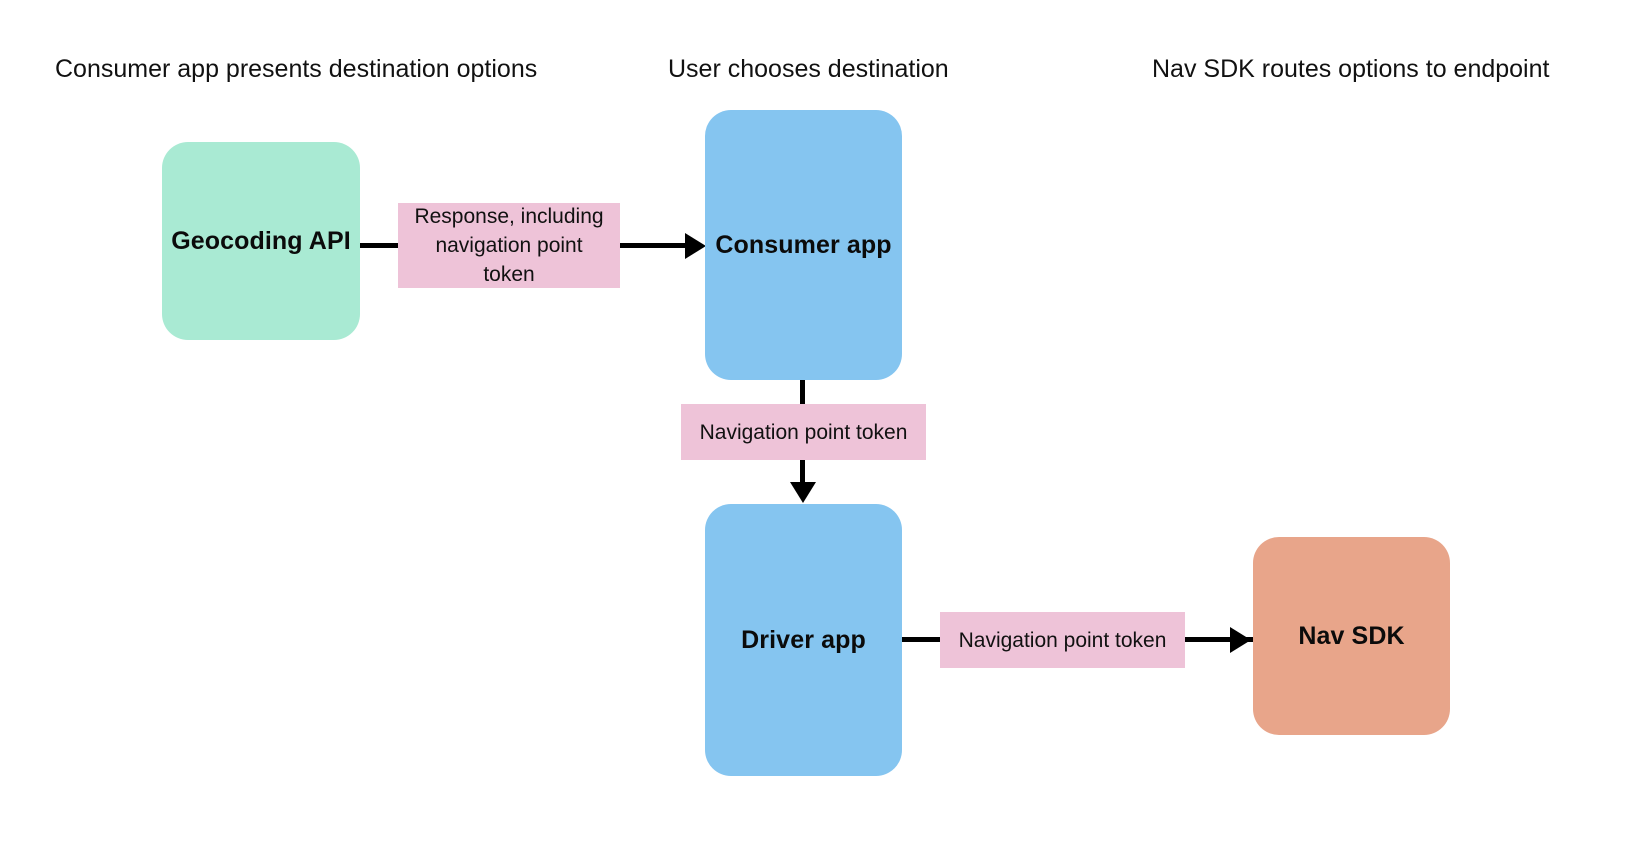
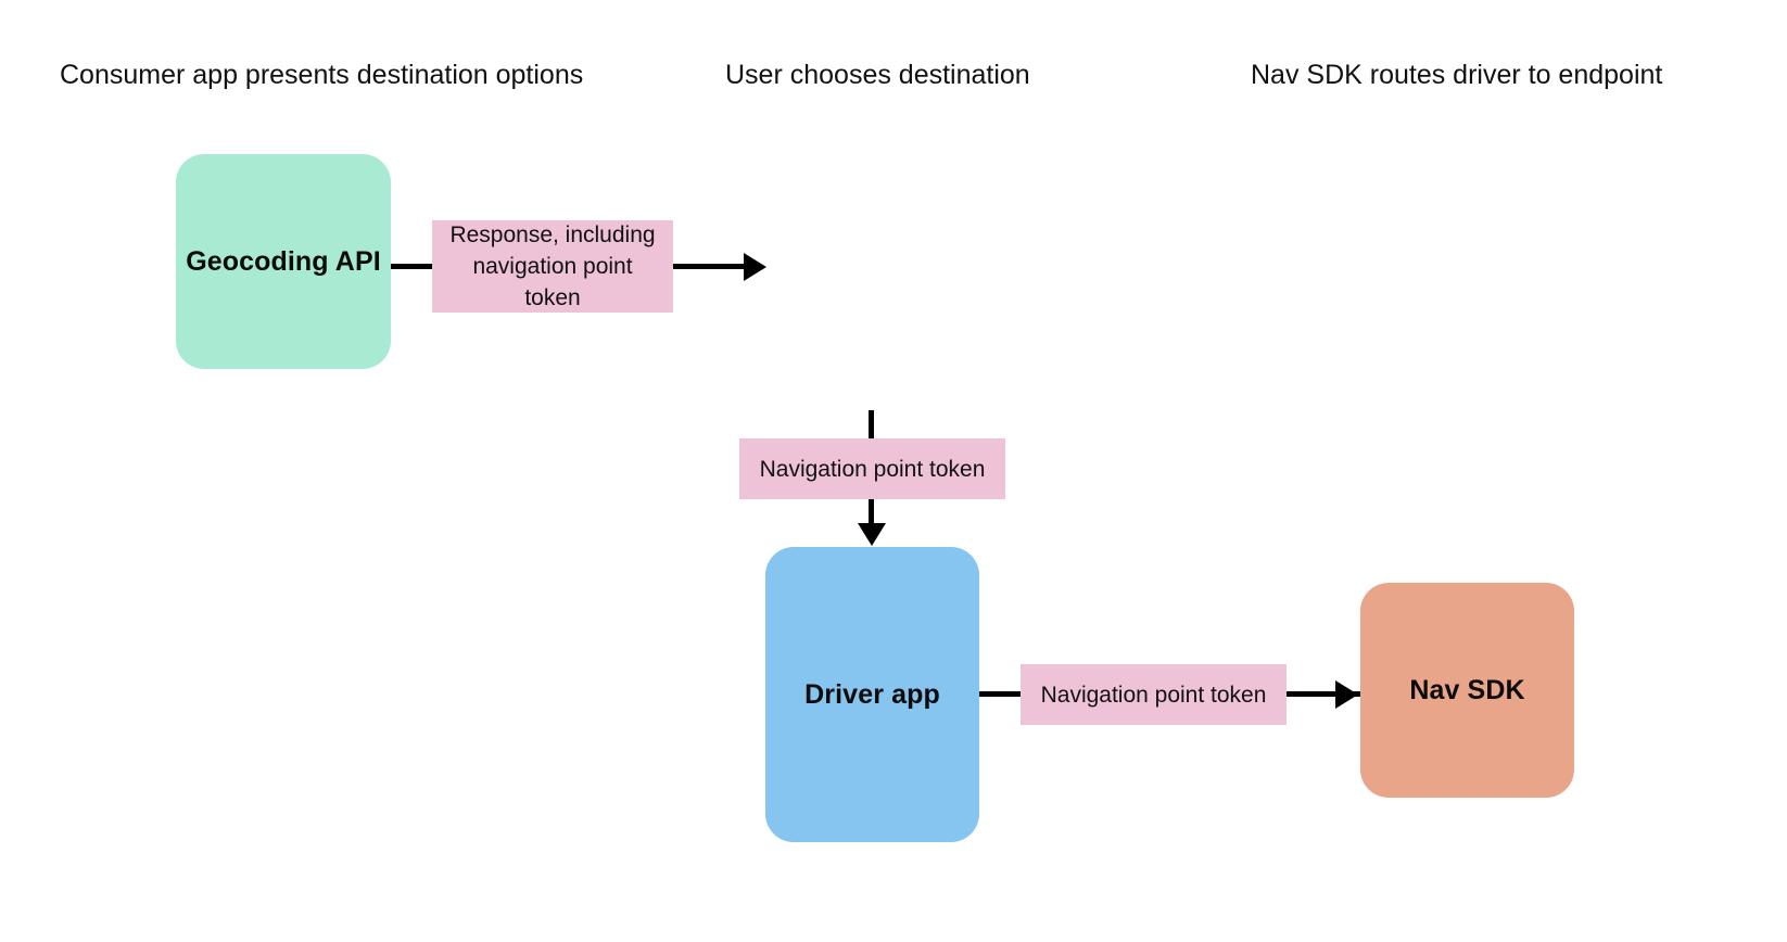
  Consumer app presents destination options
  User chooses destination
- Nav SDK routes options to endpoint
+ Nav SDK routes driver to endpoint
  Geocoding API
- Consumer app
  Driver app
  Nav SDK
  Response, including
  navigation point
  token
  Navigation point token
  Navigation point token
